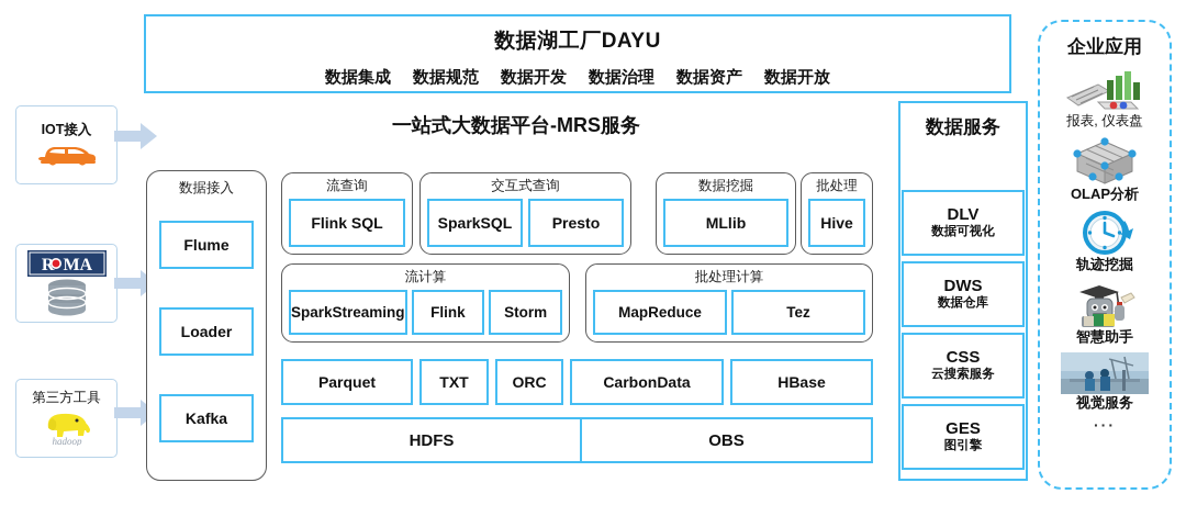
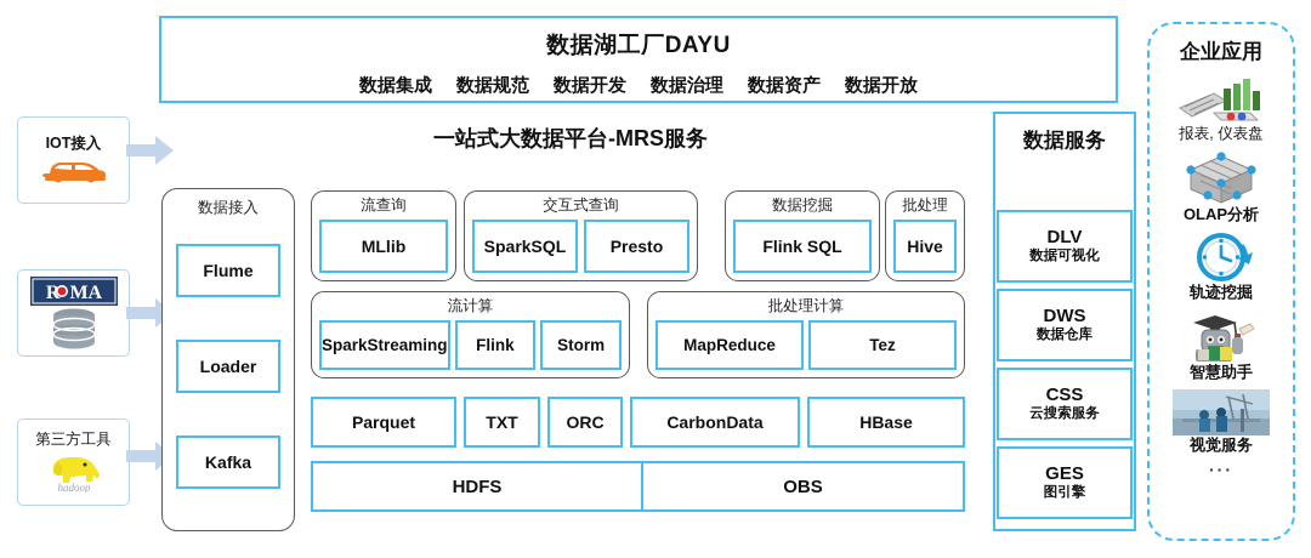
  数据湖工厂DAYU
  数据集成
  数据规范
  数据开发
  数据治理
  数据资产
  数据开放
  一站式大数据平台-MRS服务
  IOT接入
  R MA
  第三方工具
  hadoop
  数据接入
  Flume
  Loader
  Kafka
  流查询
- Flink SQL
+ MLlib
  交互式查询
  SparkSQL
  Presto
  数据挖掘
- MLlib
+ Flink SQL
  批处理
  Hive
  流计算
  SparkStreaming
  Flink
  Storm
  批处理计算
  MapReduce
  Tez
  Parquet
  TXT
  ORC
  CarbonData
  HBase
  HDFS
  OBS
  数据服务
  DLV
  数据可视化
  DWS
  数据仓库
  CSS
  云搜索服务
  GES
  图引擎
  企业应用
  报表, 仪表盘
  OLAP分析
  轨迹挖掘
  智慧助手
  视觉服务
  ···
